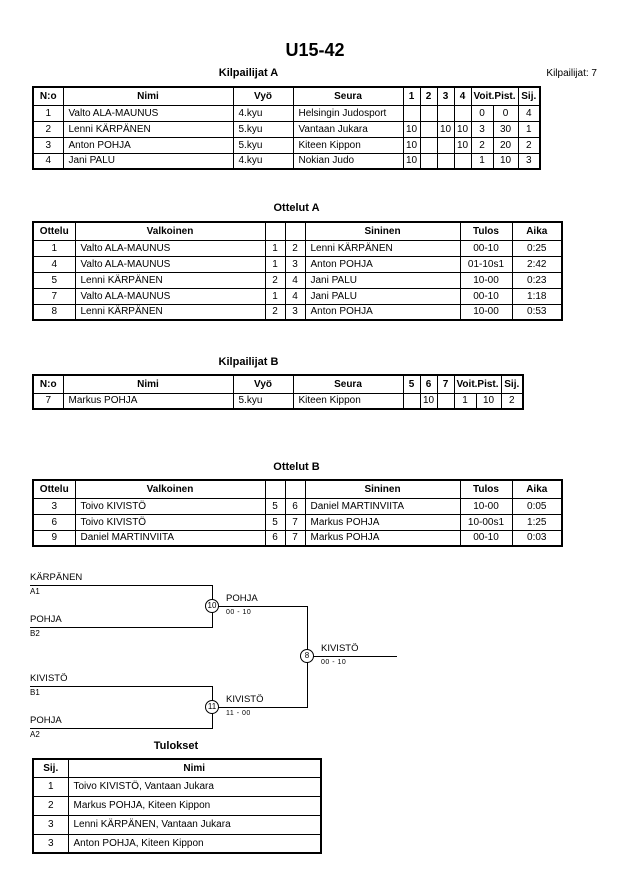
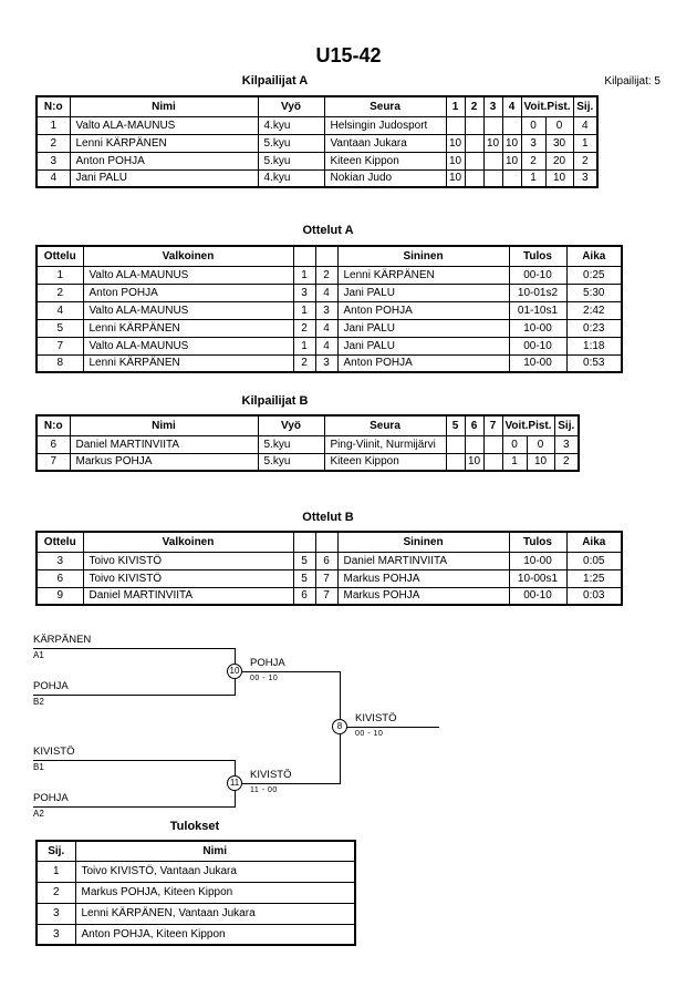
  U15-42
- Kilpailijat: 7
+ Kilpailijat: 5
  Kilpailijat A
  N:o	Nimi	Vyö	Seura	1	2	3	4	Voit.Pist.	Sij.
  1	Valto ALA-MAUNUS	4.kyu	Helsingin Judosport					0	0	4
  2	Lenni KÄRPÄNEN	5.kyu	Vantaan Jukara	10		10	10	3	30	1
  3	Anton POHJA	5.kyu	Kiteen Kippon	10			10	2	20	2
  4	Jani PALU	4.kyu	Nokian Judo	10				1	10	3
  Ottelut A
  Ottelu	Valkoinen			Sininen	Tulos	Aika
  1	Valto ALA-MAUNUS	1	2	Lenni KÄRPÄNEN	00-10	0:25
+ 2	Anton POHJA	3	4	Jani PALU	10-01s2	5:30
  4	Valto ALA-MAUNUS	1	3	Anton POHJA	01-10s1	2:42
  5	Lenni KÄRPÄNEN	2	4	Jani PALU	10-00	0:23
  7	Valto ALA-MAUNUS	1	4	Jani PALU	00-10	1:18
  8	Lenni KÄRPÄNEN	2	3	Anton POHJA	10-00	0:53
  Kilpailijat B
  N:o	Nimi	Vyö	Seura	5	6	7	Voit.Pist.	Sij.
+ 6	Daniel MARTINVIITA	5.kyu	Ping-Viinit, Nurmijärvi				0	0	3
  7	Markus POHJA	5.kyu	Kiteen Kippon		10		1	10	2
  Ottelut B
  Ottelu	Valkoinen			Sininen	Tulos	Aika
  3	Toivo KIVISTÖ	5	6	Daniel MARTINVIITA	10-00	0:05
  6	Toivo KIVISTÖ	5	7	Markus POHJA	10-00s1	1:25
  9	Daniel MARTINVIITA	6	7	Markus POHJA	00-10	0:03
  KÄRPÄNEN
  A1
  POHJA
  B2
  10
  POHJA
  KIVISTÖ
  B1
  POHJA
  A2
  11
  KIVISTÖ
  8
  KIVISTÖ
  Tulokset
  Sij.	Nimi
  1	Toivo KIVISTÖ, Vantaan Jukara
  2	Markus POHJA, Kiteen Kippon
  3	Lenni KÄRPÄNEN, Vantaan Jukara
  3	Anton POHJA, Kiteen Kippon
